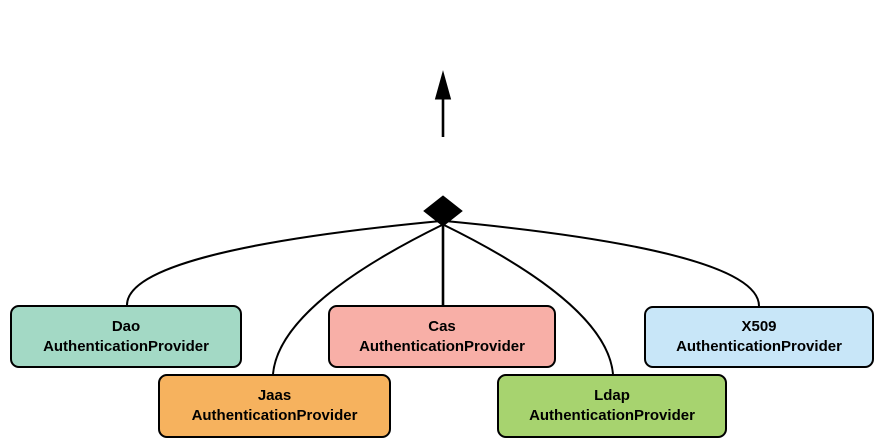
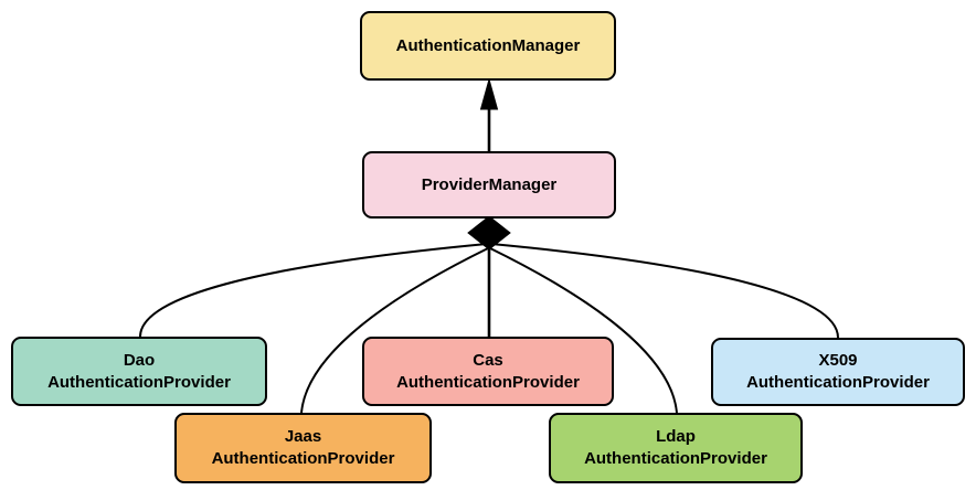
+ AuthenticationManager
+ ProviderManager
  Dao
  AuthenticationProvider
  Jaas
  AuthenticationProvider
  Cas
  AuthenticationProvider
  Ldap
  AuthenticationProvider
  X509
  AuthenticationProvider
